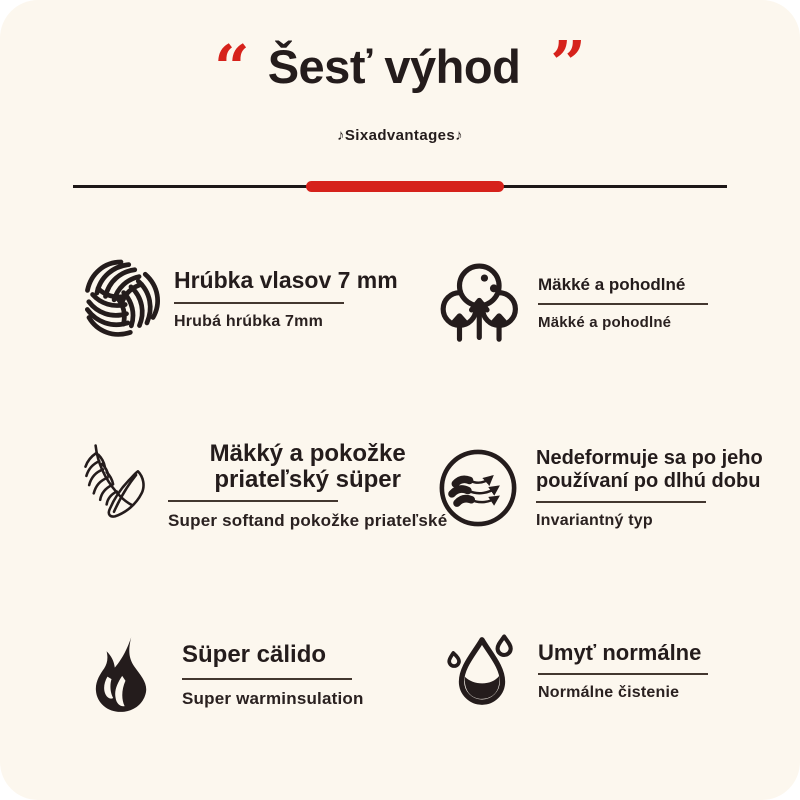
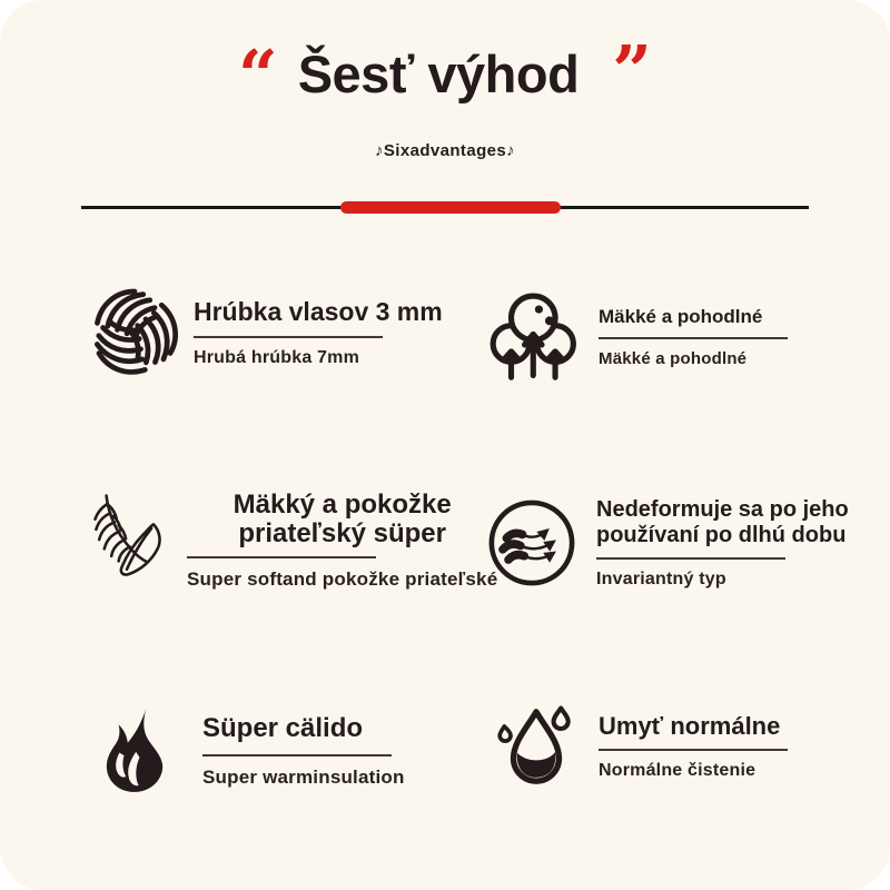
  “
  Šesť výhod
  ”
  ♪Sixadvantages♪
- Hrúbka vlasov 7 mm
+ Hrúbka vlasov 3 mm
  Hrubá hrúbka 7mm
  Mäkké a pohodlné
  Mäkké a pohodlné
  Mäkký a pokožke
  priateľský süper
  Super softand pokožke priateľské
  Nedeformuje sa po jeho
  používaní po dlhú dobu
  Invariantný typ
  Süper cälido
  Super warminsulation
  Umyť normálne
  Normálne čistenie
